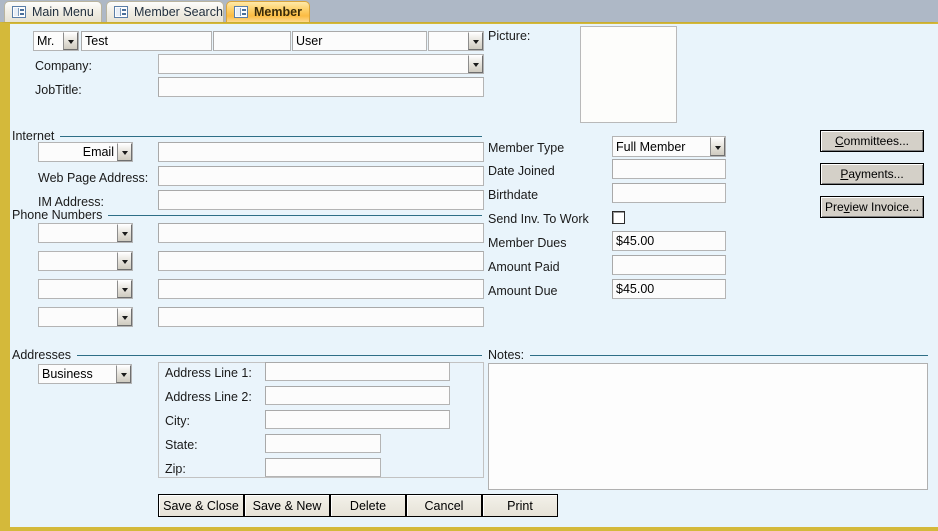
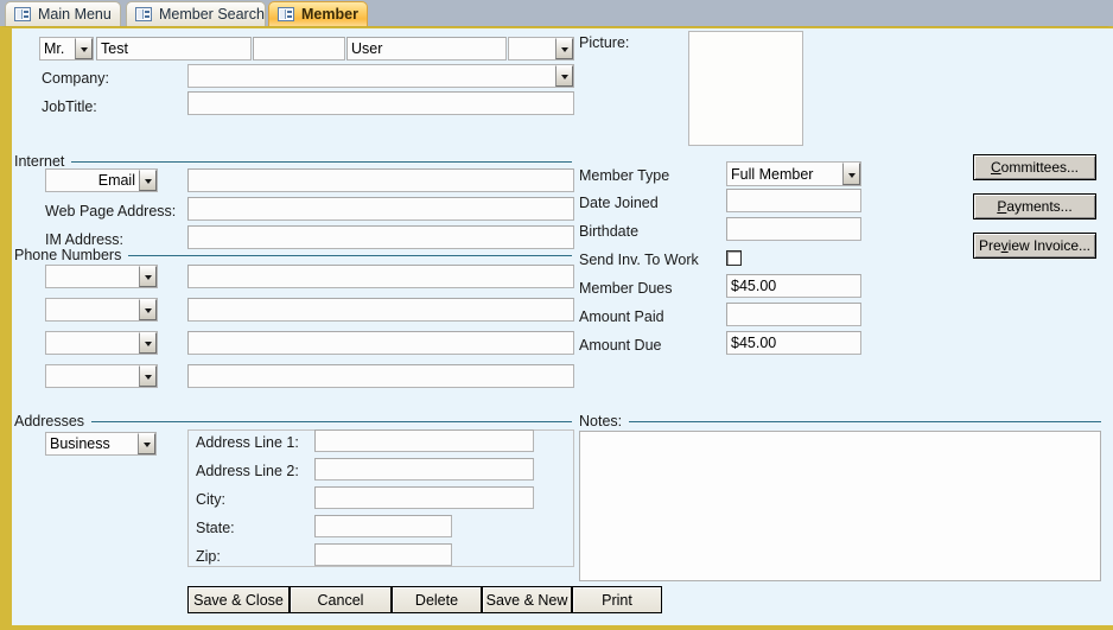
  Main Menu
  Member Search
  Member
  Mr.
  Test
  User
  Company:
  JobTitle:
  Picture:
  Internet
  Email
  Web Page Address:
  IM Address:
  Member Type
  Full Member
  Date Joined
  Birthdate
  Send Inv. To Work
  Member Dues
  $45.00
  Amount Paid
  Amount Due
  $45.00
  Committees...
  Payments...
  Preview Invoice...
  Phone Numbers
  Addresses
  Business
  Address Line 1:
  Address Line 2:
  City:
  State:
  Zip:
  Notes:
  Save & Close
- Save & New
+ Cancel
  Delete
- Cancel
+ Save & New
  Print
